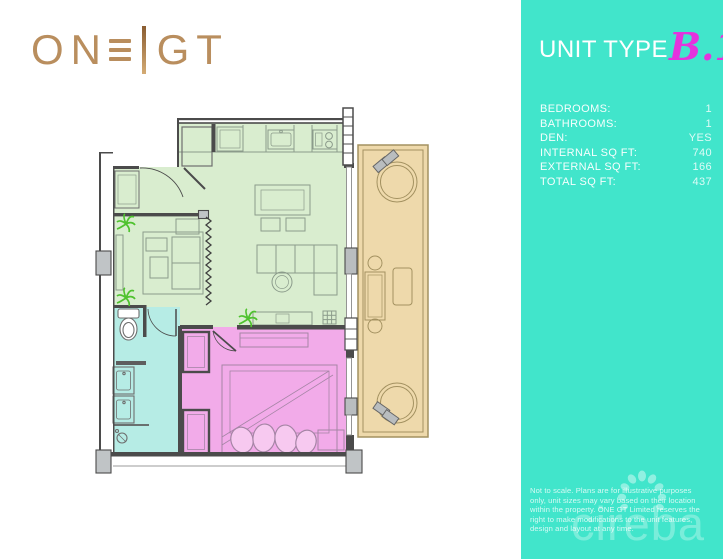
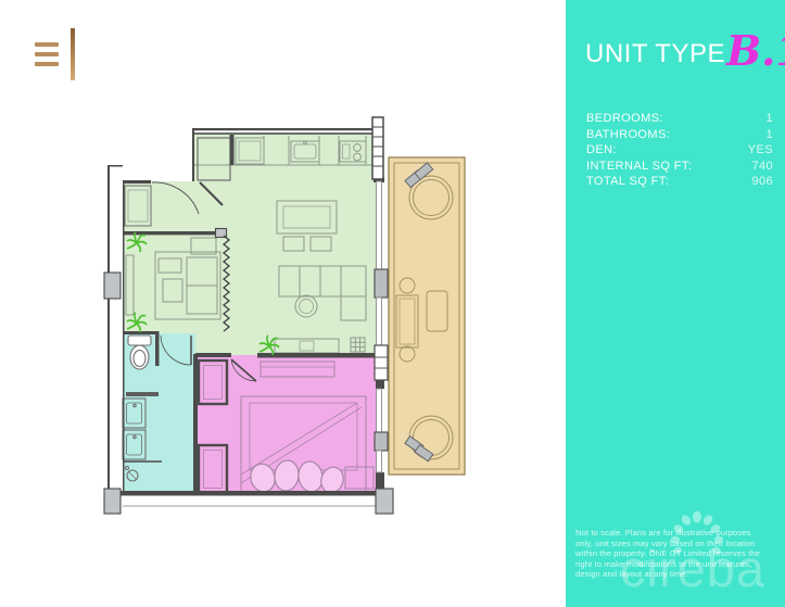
- ON
- GT
  UNIT TYPEB.
  BEDROOMS:
  1
  BATHROOMS:
  1
  DEN:
  YES
  INTERNAL SQ FT:
  740
- EXTERNAL SQ FT:
- 166
  TOTAL SQ FT:
- 437
+ 906
  cireba
  Not to scale. Plans are for illustrative purposes only, unit sizes may vary based on their location within the property. ONE GT Limited reserves the right to make modifications to the unit features, design and layout at any time.
